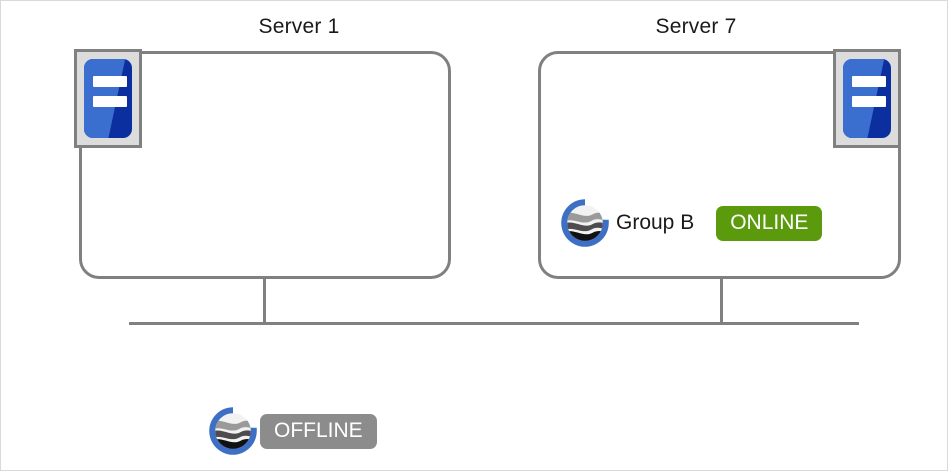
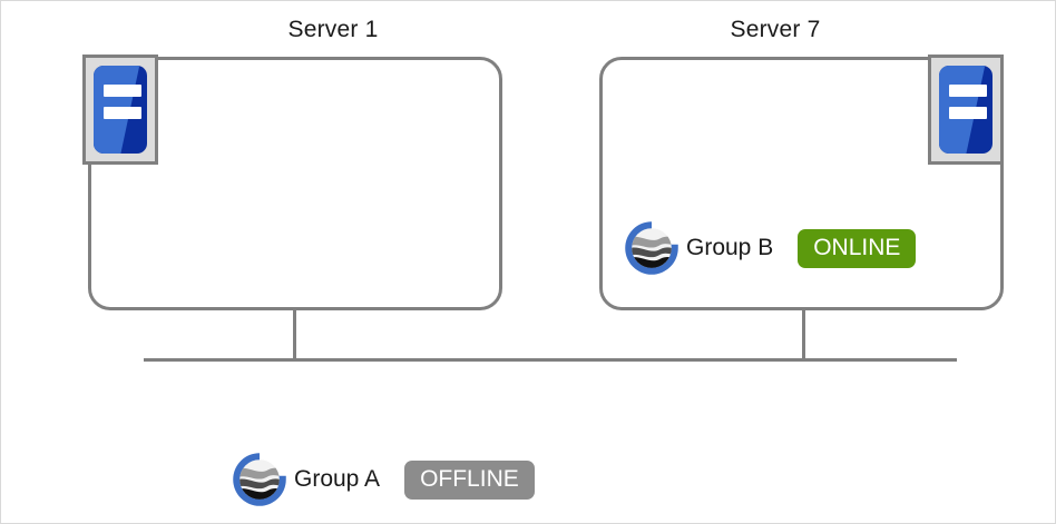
  Server 1
  Server 7
  Group B
  ONLINE
+ Group A
  OFFLINE
